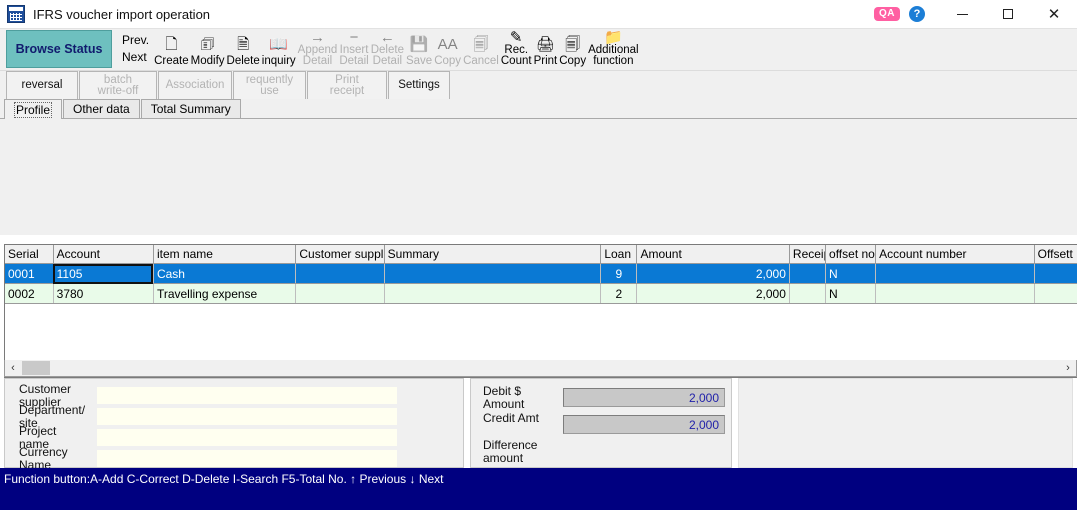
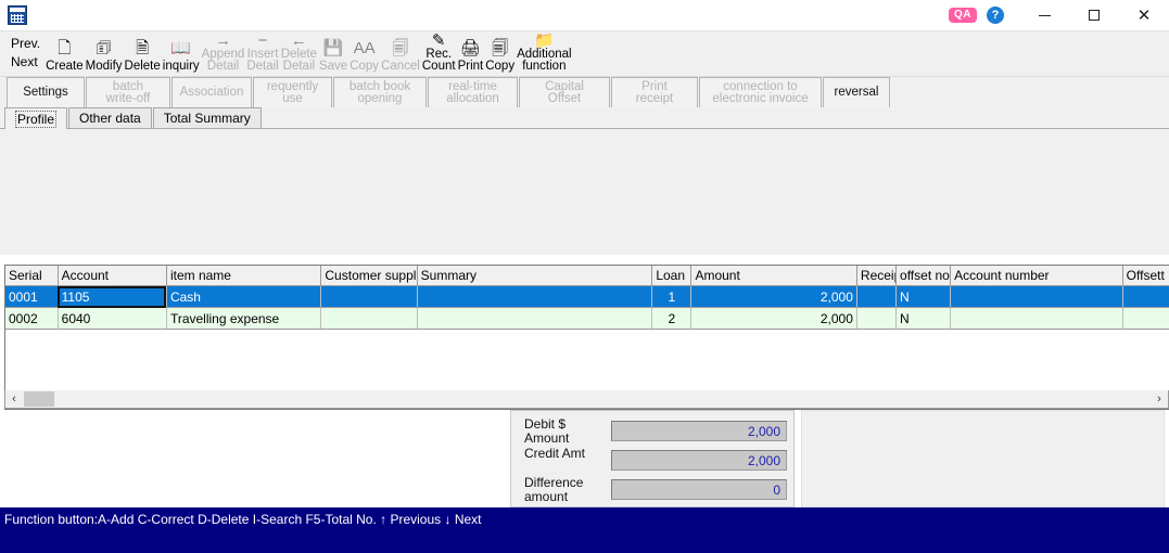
- IFRS voucher import operation
  QA
  ?
  ✕
- Browse Status
  Prev.
  Next
  🗋
  Create
  🗊
  Modify
  🗎
  Delete
  📖
  inquiry
  →
  Append
  Detail
  −
  Insert
  Detail
  ←
  Delete
  Detail
  💾
  Save
  AA
  Copy
  🗐
  Cancel
  ✎
  Rec.
  Count
  🖨
  Print
  🗐
  Copy
  📁
  Additional
  function
- reversal
+ Settings
  batch
  write-off
  Association
  requently use
+ batch book
+ opening
+ real-time
+ allocation
+ Capital
+ Offset
  Print
  receipt
+ connection to
+ electronic invoice
- Settings
+ reversal
  Profile
  Other data
  Total Summary
  Serial	Account	item name	Customer suppl	Summary	Loan	Amount	Recei	offset no	Account number	Offsett
- 0001	1105	Cash			9	2,000		N
+ 0001	1105	Cash			1	2,000		N
- 0002	3780	Travelling expense			2	2,000		N
+ 0002	6040	Travelling expense			2	2,000		N
  ‹
  ›
- Customer
- supplier
- Department/
- site
- Project
- name
- Currency
- Name
  Debit $
  Amount
  2,000
  Credit Amt
  2,000
  Difference
  amount
+ 0
  Function button:A-Add C-Correct D-Delete I-Search F5-Total No. ↑ Previous ↓ Next
